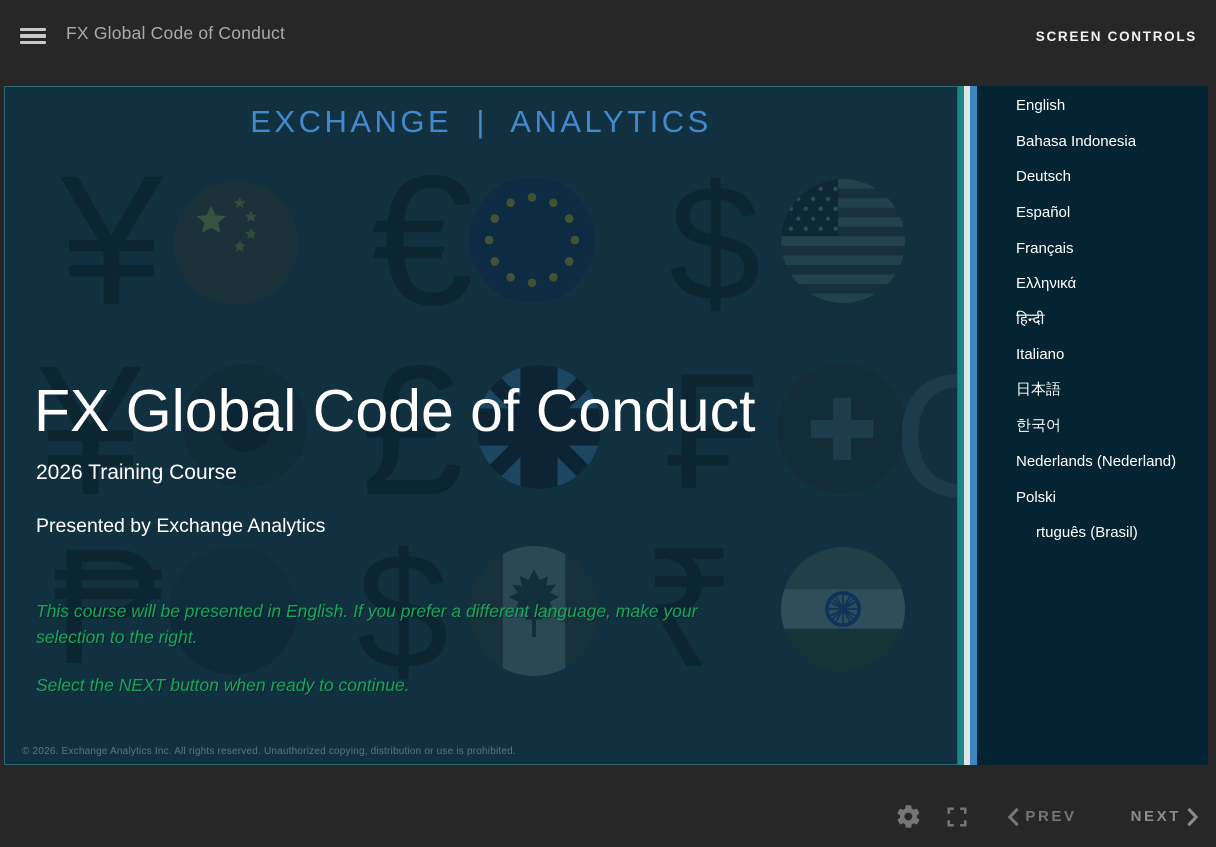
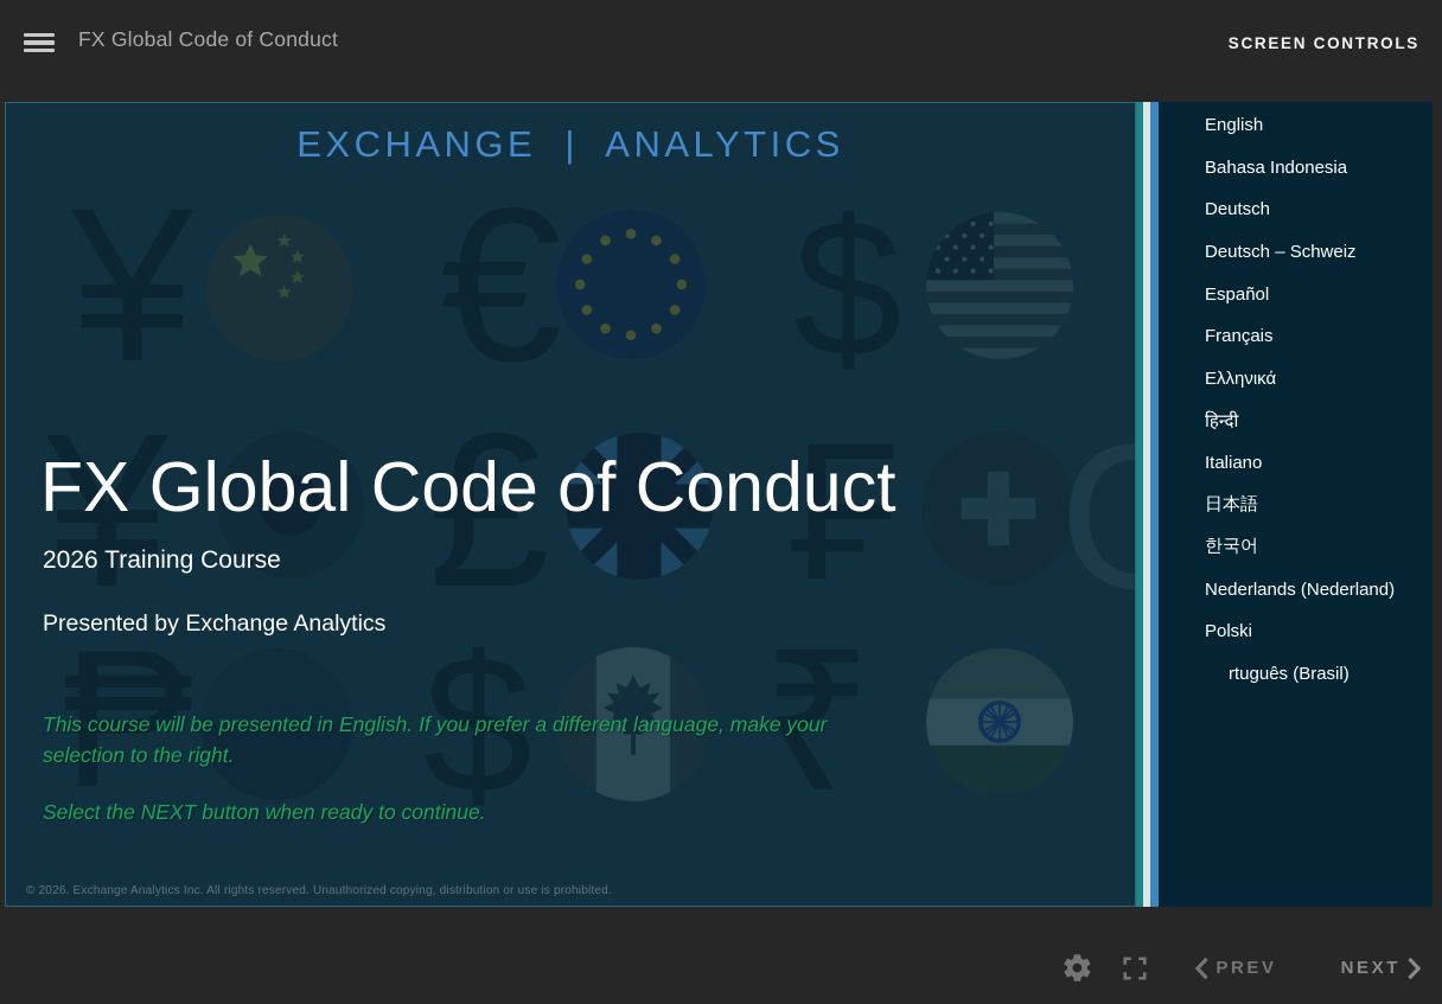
  FX Global Code of Conduct
  SCREEN CONTROLS
  ¥
  £
  ₣
  ₱
  $
  ₹
  EXCHANGE | ANALYTICS
  FX Global Code of Conduct
  2026 Training Course
  Presented by Exchange Analytics
  This course will be presented in English. If you prefer a different language, make your selection to the right.
  Select the NEXT button when ready to continue.
  © 2026. Exchange Analytics Inc. All rights reserved. Unauthorized copying, distribution or use is prohibited.
  English
  Bahasa Indonesia
  Deutsch
+ Deutsch – Schweiz
  Español
  Français
  Ελληνικά
  हिन्दी
  Italiano
  日本語
  한국어
  Nederlands (Nederland)
  Polski
  rtuguês (Brasil)
  PREV
  NEXT
